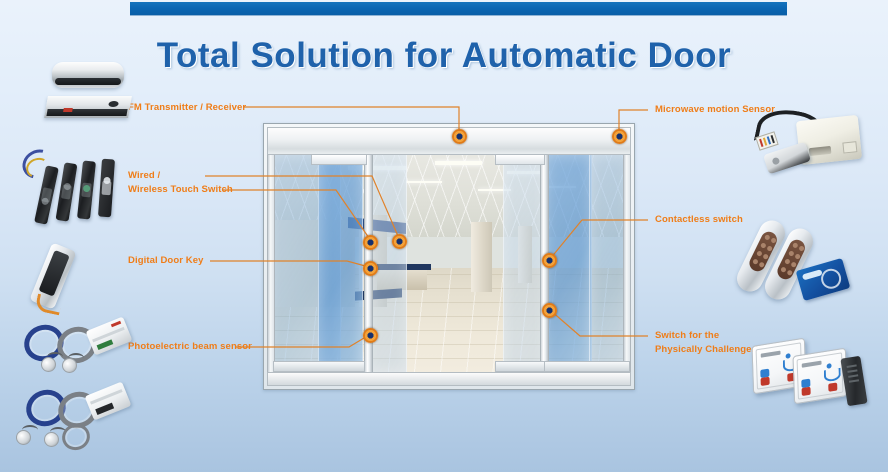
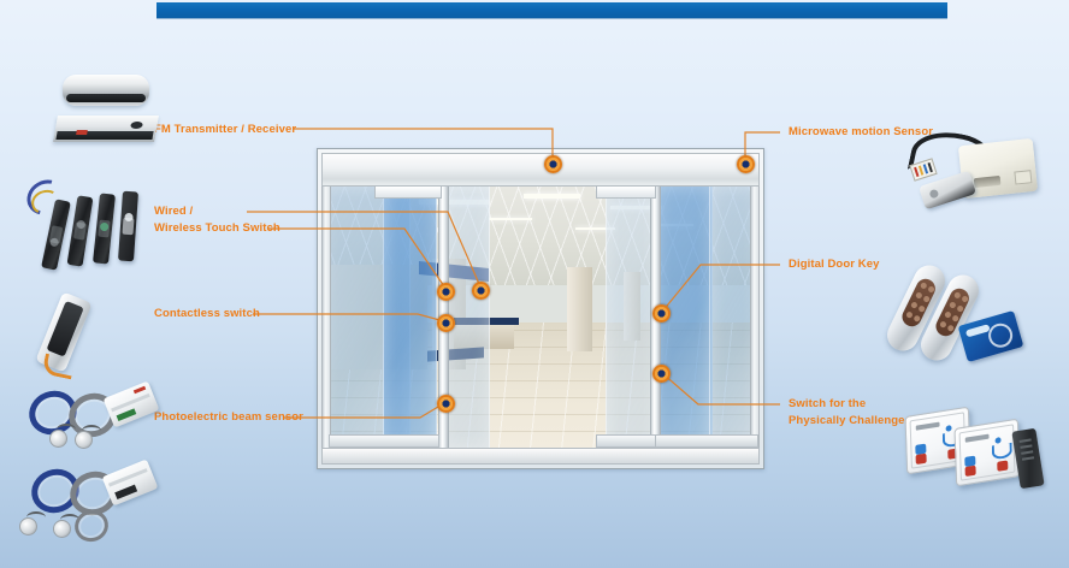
- Total Solution for Automatic Door
  FM Transmitter / Receiver
  Wired /
  Wireless Touch Switch
- Digital Door Key
+ Contactless switch
  Photoelectric beam sensor
  Microwave motion Sensor
- Contactless switch
+ Digital Door Key
  Switch for the
  Physically Challenge
